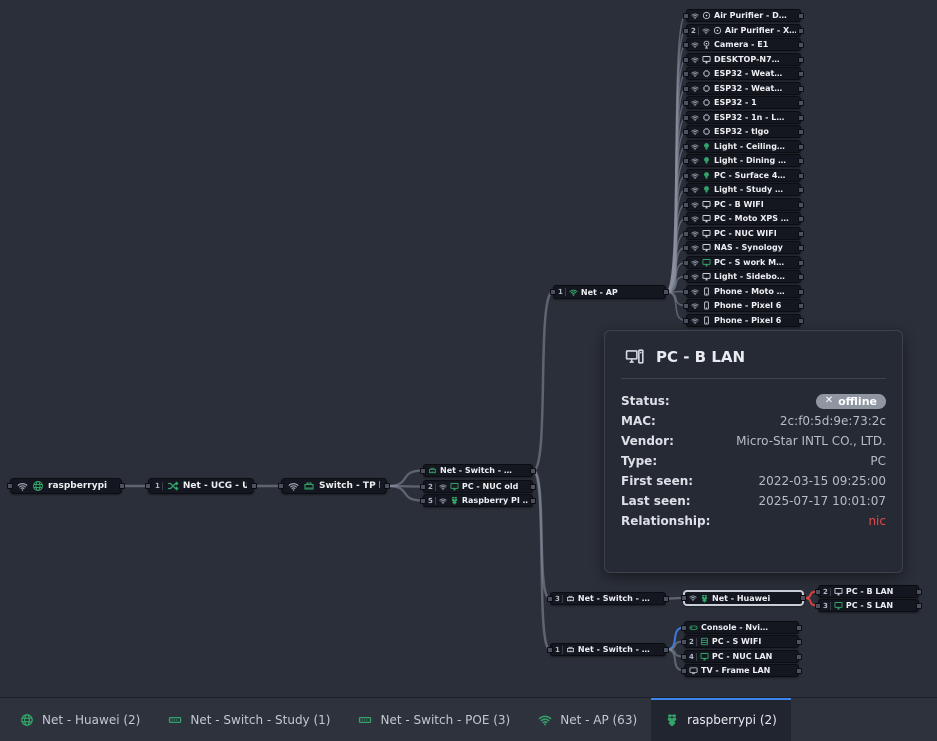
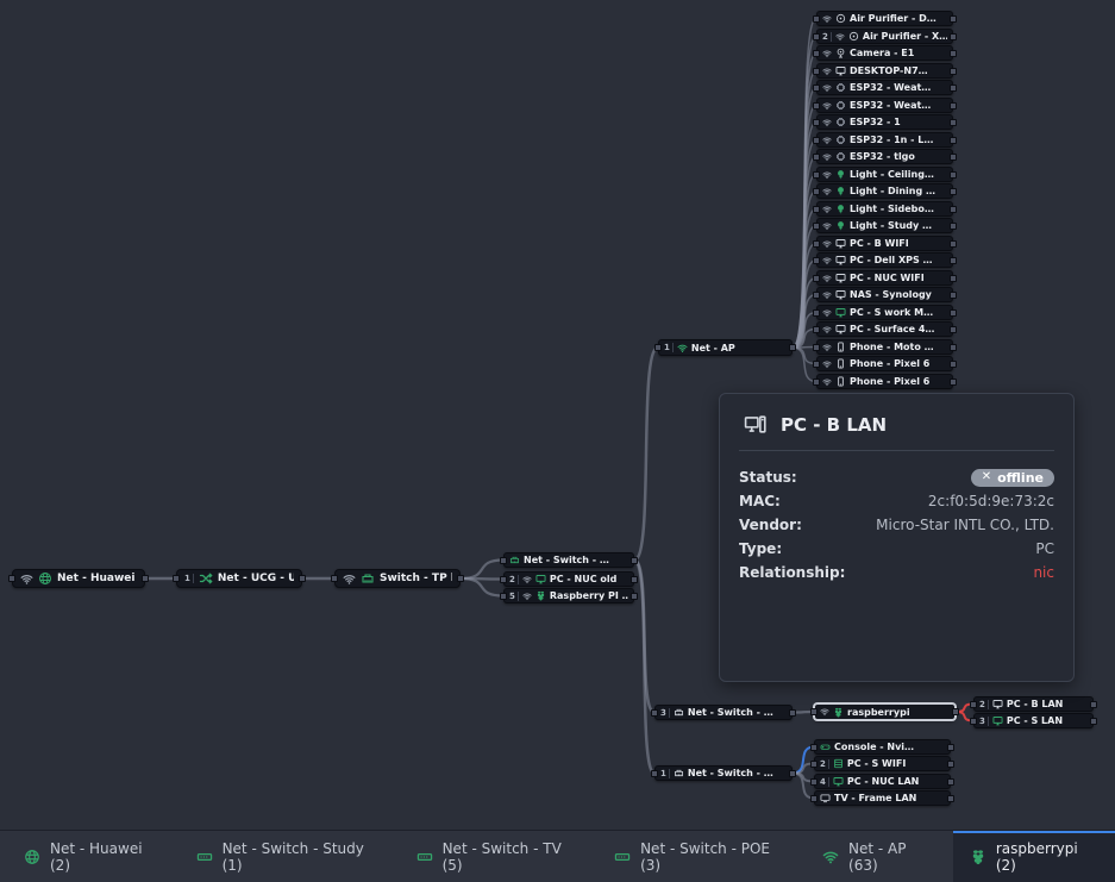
- raspberrypi
+ Net - Huawei
  1
  Net - UCG - U
  Switch - TP
  Net - Switch - …
  2
  PC - NUC old
  5
  Raspberry PI …
  1
  Net - AP
  Air Purifier - D…
  2
  Air Purifier - X…
  Camera - E1
  DESKTOP-N7…
  ESP32 - Weat…
  ESP32 - Weat…
  ESP32 - 1
  ESP32 - 1n - L…
  ESP32 - tlgo
  Light - Ceiling…
  Light - Dining …
- PC - Surface 4…
+ Light - Sidebo…
  Light - Study …
  PC - B WIFI
- PC - Moto XPS …
+ PC - Dell XPS …
  PC - NUC WIFI
  NAS - Synology
  PC - S work M…
- Light - Sidebo…
+ PC - Surface 4…
  Phone - Moto …
  Phone - Pixel 6
  Phone - Pixel 6
  3
  Net - Switch - …
- Net - Huawei
+ raspberrypi
  2
  PC - B LAN
  3
  PC - S LAN
  1
  Net - Switch - …
  Console - Nvi…
  2
  PC - S WIFI
  4
  PC - NUC LAN
  TV - Frame LAN
  PC - B LAN
  Status:
  ✕
  offline
  MAC:
  2c:f0:5d:9e:73:2c
  Vendor:
  Micro-Star INTL CO., LTD.
  Type:
  PC
- First seen:
- 2022-03-15 09:25:00
- Last seen:
- 2025-07-17 10:01:07
  Relationship:
  nic
  Net - Huawei (2)
  Net - Switch - Study (1)
+ Net - Switch - TV (5)
  Net - Switch - POE (3)
  Net - AP (63)
  raspberrypi (2)
